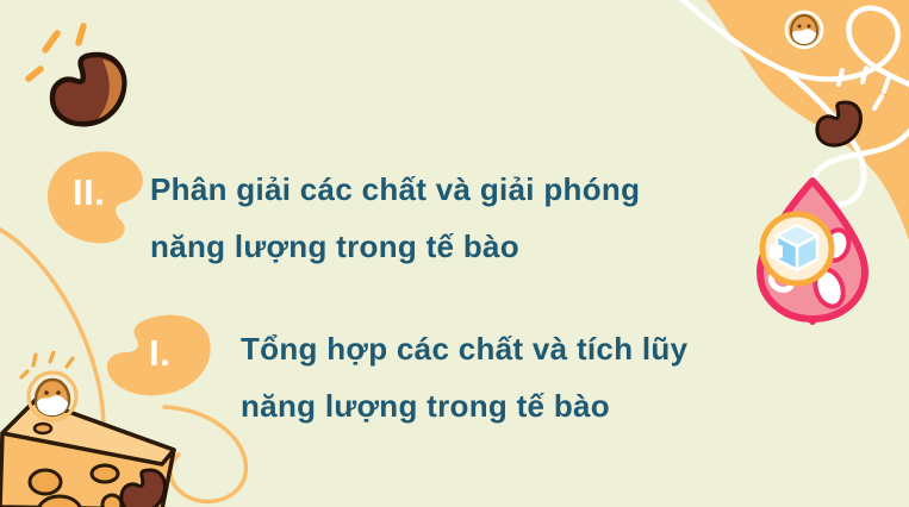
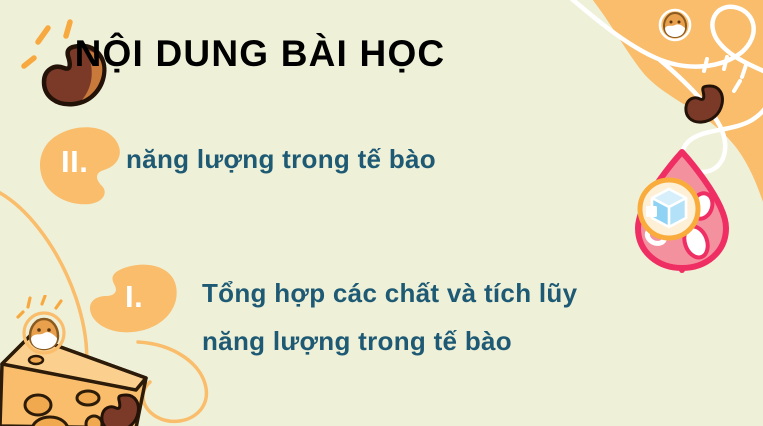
+ NỘI DUNG BÀI HỌC
  II.
- Phân giải các chất và giải phóng
  năng lượng trong tế bào
  I.
  Tổng hợp các chất và tích lũy
  năng lượng trong tế bào
